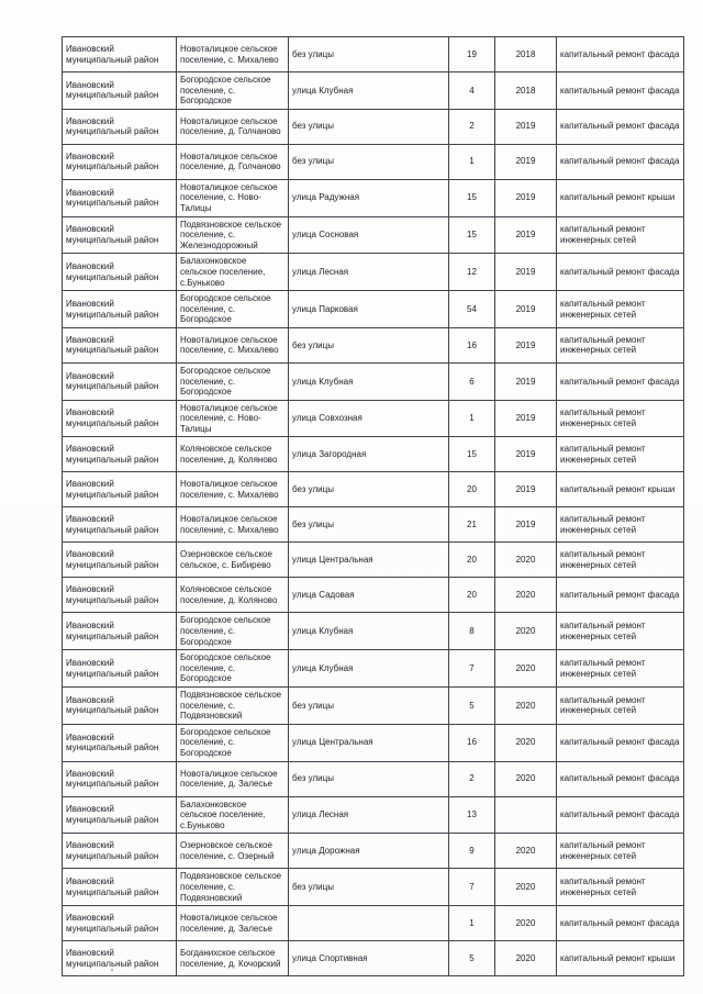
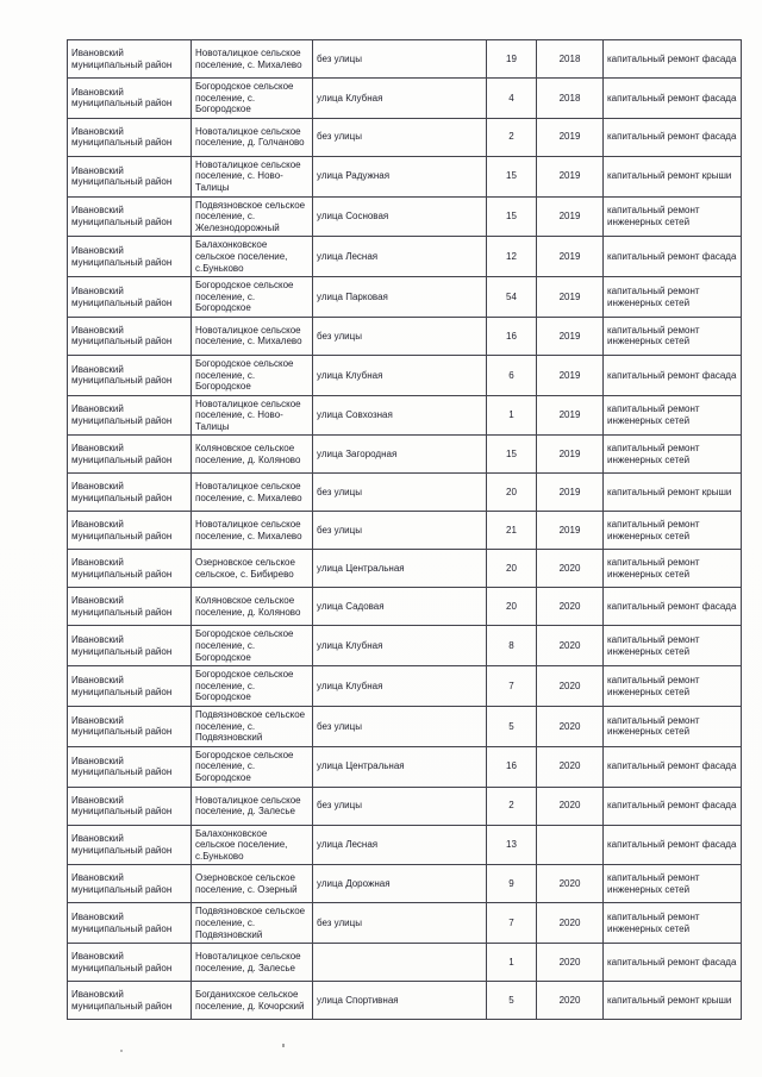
  Ивановский муниципальный район	Новоталицкое сельское поселение, с. Михалево	без улицы	19	2018	капитальный ремонт фасада
  Ивановский муниципальный район	Богородское сельское поселение, с. Богородское	улица Клубная	4	2018	капитальный ремонт фасада
  Ивановский муниципальный район	Новоталицкое сельское поселение, д. Голчаново	без улицы	2	2019	капитальный ремонт фасада
- Ивановский муниципальный район	Новоталицкое сельское поселение, д. Голчаново	без улицы	1	2019	капитальный ремонт фасада
  Ивановский муниципальный район	Новоталицкое сельское поселение, с. Ново-Талицы	улица Радужная	15	2019	капитальный ремонт крыши
  Ивановский муниципальный район	Подвязновское сельское поселение, с. Железнодорожный	улица Сосновая	15	2019	капитальный ремонт инженерных сетей
  Ивановский муниципальный район	Балахонковское сельское поселение, с.Буньково	улица Лесная	12	2019	капитальный ремонт фасада
  Ивановский муниципальный район	Богородское сельское поселение, с. Богородское	улица Парковая	54	2019	капитальный ремонт инженерных сетей
  Ивановский муниципальный район	Новоталицкое сельское поселение, с. Михалево	без улицы	16	2019	капитальный ремонт инженерных сетей
  Ивановский муниципальный район	Богородское сельское поселение, с. Богородское	улица Клубная	6	2019	капитальный ремонт фасада
  Ивановский муниципальный район	Новоталицкое сельское поселение, с. Ново-Талицы	улица Совхозная	1	2019	капитальный ремонт инженерных сетей
  Ивановский муниципальный район	Коляновское сельское поселение, д. Коляново	улица Загородная	15	2019	капитальный ремонт инженерных сетей
  Ивановский муниципальный район	Новоталицкое сельское поселение, с. Михалево	без улицы	20	2019	капитальный ремонт крыши
  Ивановский муниципальный район	Новоталицкое сельское поселение, с. Михалево	без улицы	21	2019	капитальный ремонт инженерных сетей
  Ивановский муниципальный район	Озерновское сельское сельское, с. Бибирево	улица Центральная	20	2020	капитальный ремонт инженерных сетей
  Ивановский муниципальный район	Коляновское сельское поселение, д. Коляново	улица Садовая	20	2020	капитальный ремонт фасада
  Ивановский муниципальный район	Богородское сельское поселение, с. Богородское	улица Клубная	8	2020	капитальный ремонт инженерных сетей
  Ивановский муниципальный район	Богородское сельское поселение, с. Богородское	улица Клубная	7	2020	капитальный ремонт инженерных сетей
  Ивановский муниципальный район	Подвязновское сельское поселение, с. Подвязновский	без улицы	5	2020	капитальный ремонт инженерных сетей
  Ивановский муниципальный район	Богородское сельское поселение, с. Богородское	улица Центральная	16	2020	капитальный ремонт фасада
  Ивановский муниципальный район	Новоталицкое сельское поселение, д. Залесье	без улицы	2	2020	капитальный ремонт фасада
  Ивановский муниципальный район	Балахонковское сельское поселение, с.Буньково	улица Лесная	13		капитальный ремонт фасада
  Ивановский муниципальный район	Озерновское сельское поселение, с. Озерный	улица Дорожная	9	2020	капитальный ремонт инженерных сетей
  Ивановский муниципальный район	Подвязновское сельское поселение, с. Подвязновский	без улицы	7	2020	капитальный ремонт инженерных сетей
  Ивановский муниципальный район	Новоталицкое сельское поселение, д. Залесье		1	2020	капитальный ремонт фасада
  Ивановский муниципальный район	Богданихское сельское поселение, д. Кочорский	улица Спортивная	5	2020	капитальный ремонт крыши
